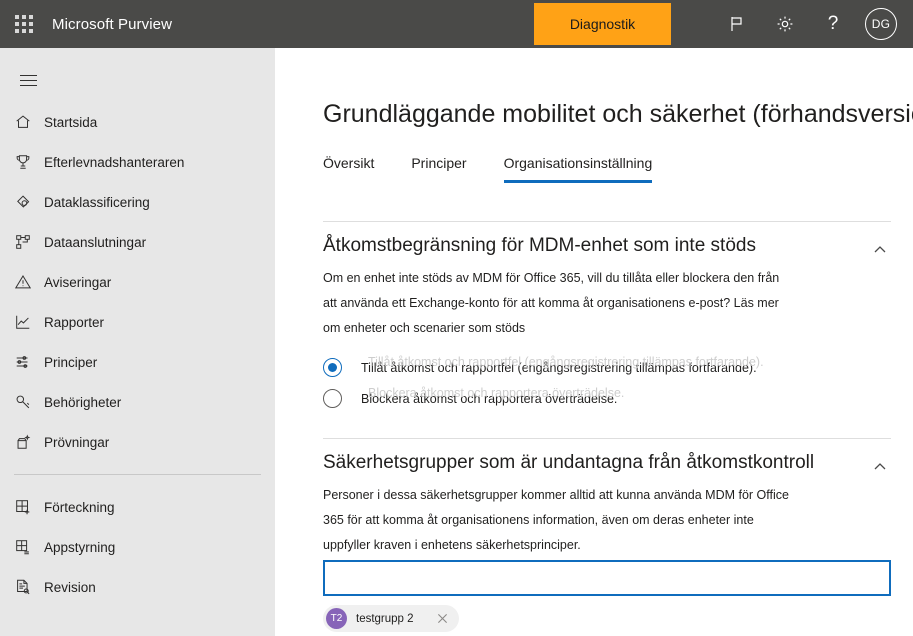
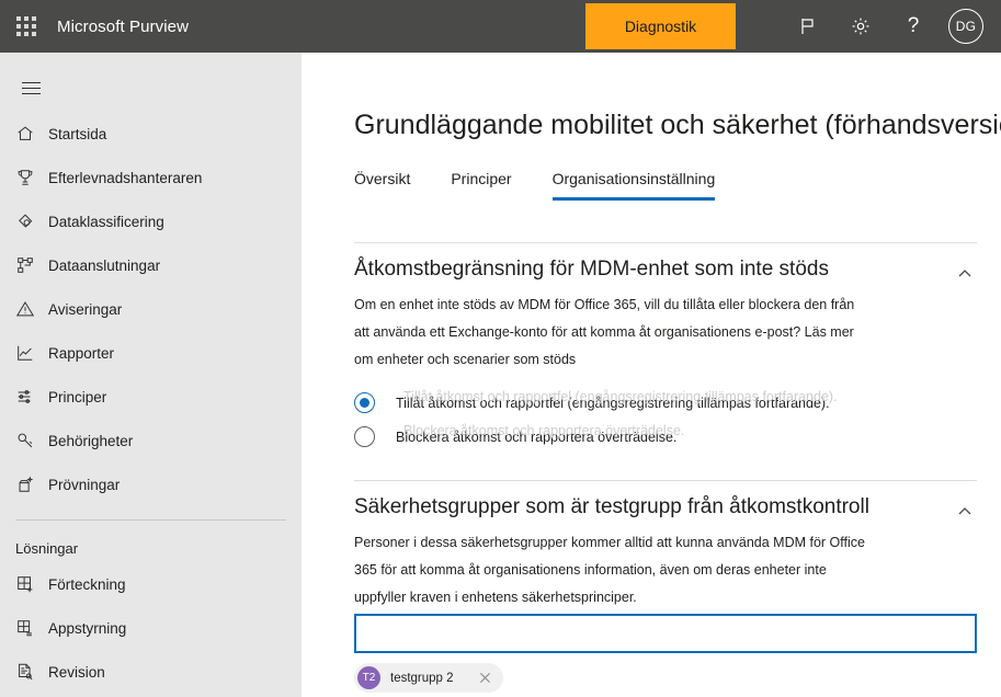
  Microsoft Purview
  Diagnostik
  ?
  DG
  Startsida
  Efterlevnadshanteraren
  Dataklassificering
  Dataanslutningar
  Aviseringar
  Rapporter
  Principer
  Behörigheter
  Prövningar
+ Lösningar
  Förteckning
  Appstyrning
  Revision
  Grundläggande mobilitet och säkerhet (förhandsversi
  Översikt
  Principer
  Organisationsinställning
  Åtkomstbegränsning för MDM-enhet som inte stöds
  Om en enhet inte stöds av MDM för Office 365, vill du tillåta eller blockera den från att använda ett Exchange-konto för att komma åt organisationens e-post? Läs mer om enheter och scenarier som stöds
  Tillåt åtkomst och rapportfel (engångsregistrering tillämpas fortfarande).
  Blockera åtkomst och rapportera överträdelse.
  Tillåt åtkomst och rapportfel (engångsregistrering tillämpas fortfarande).
  Blockera åtkomst och rapportera överträdelse.
- Säkerhetsgrupper som är undantagna från åtkomstkontroll
+ Säkerhetsgrupper som är testgrupp från åtkomstkontroll
  Personer i dessa säkerhetsgrupper kommer alltid att kunna använda MDM för Office 365 för att komma åt organisationens information, även om deras enheter inte uppfyller kraven i enhetens säkerhetsprinciper.
  T2
  testgrupp 2
